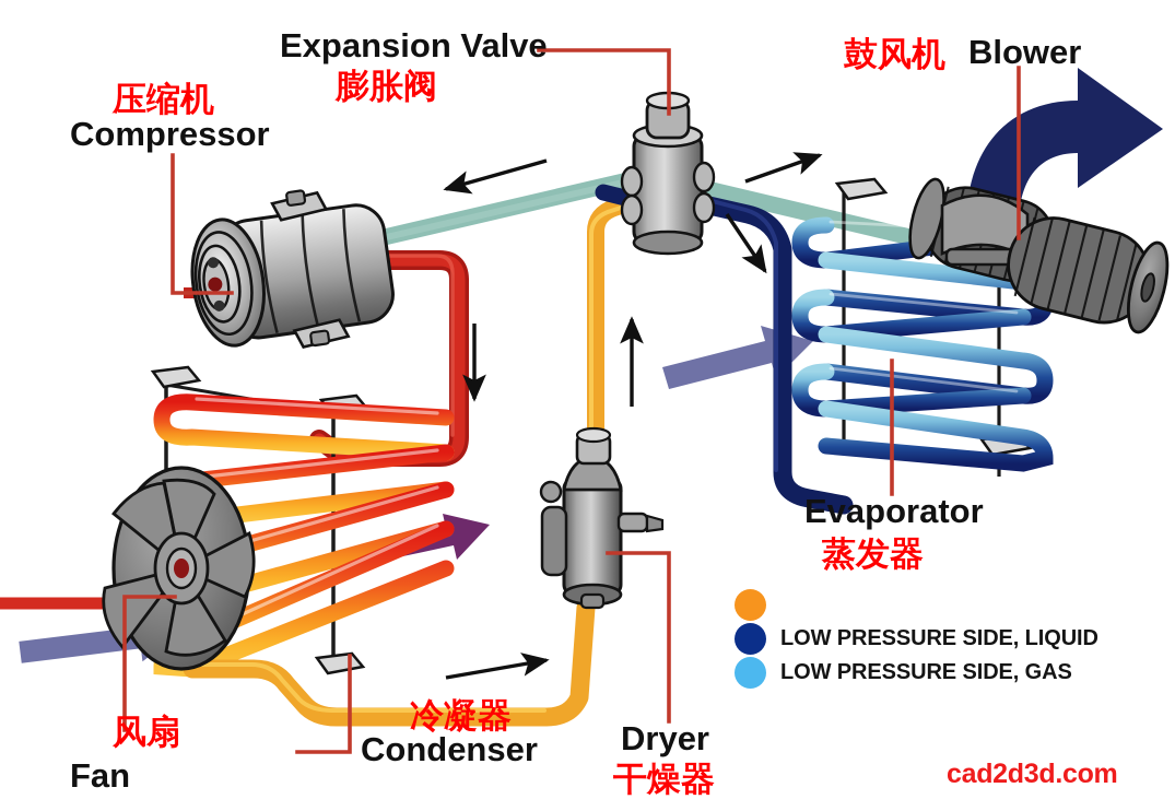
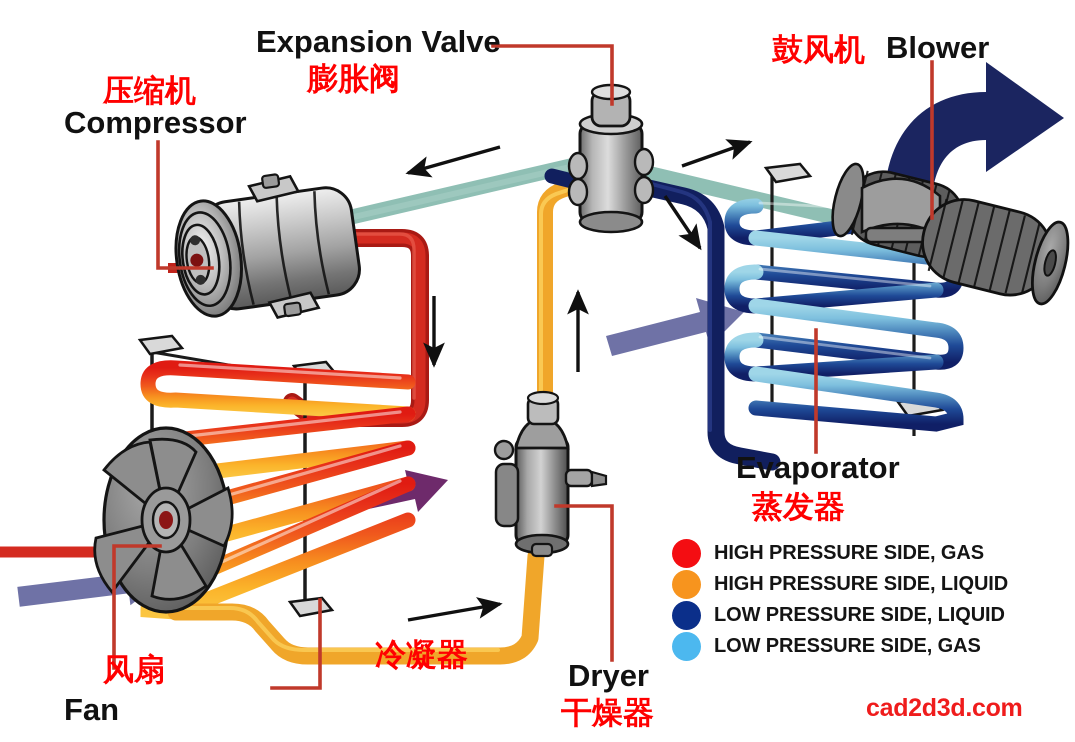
  Expansion Valve
  膨胀阀
  压缩机
  Compressor
  鼓风机
  Blower
  Evaporator
  蒸发器
  冷凝器
- Condenser
  Dryer
  干燥器
  风扇
  Fan
+ HIGH PRESSURE SIDE, GAS
+ HIGH PRESSURE SIDE, LIQUID
  LOW PRESSURE SIDE, LIQUID
  LOW PRESSURE SIDE, GAS
  cad2d3d.com
